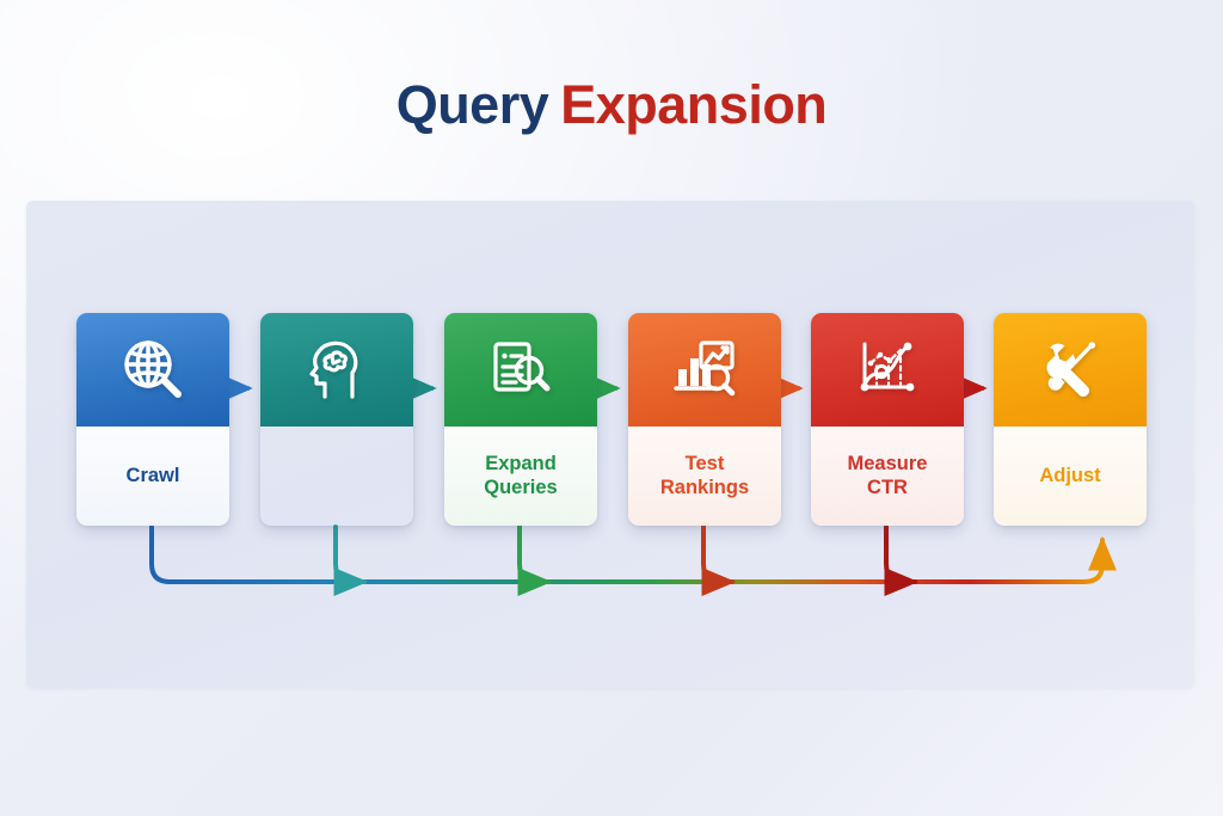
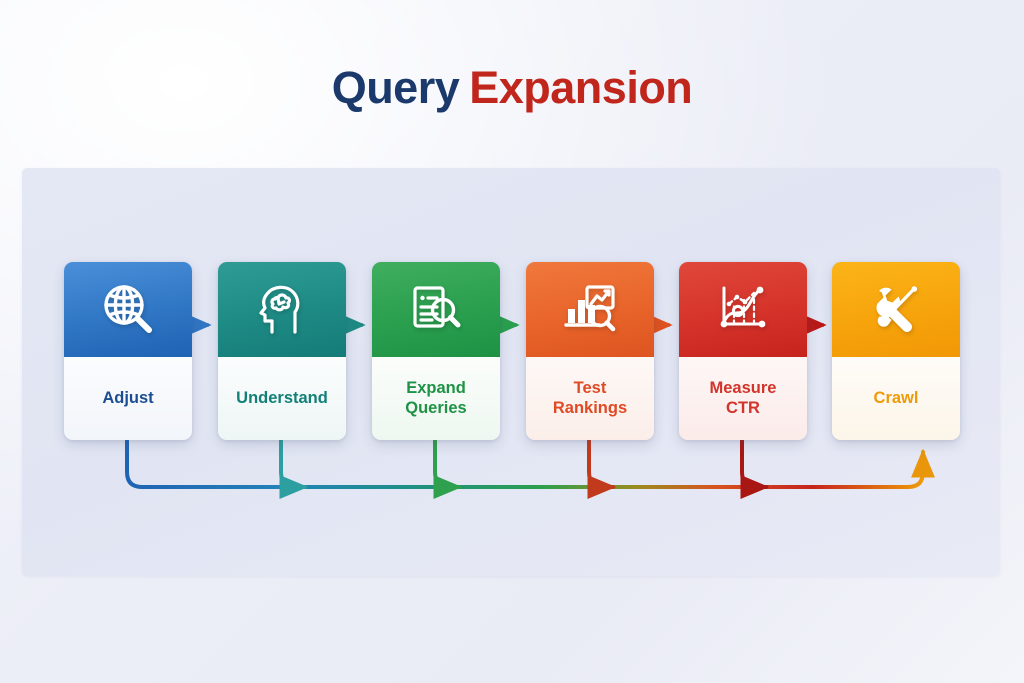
  Query Expansion
- Crawl
+ Adjust
+ Understand
  Expand
  Queries
  Test
  Rankings
  Measure
  CTR
- Adjust
+ Crawl
